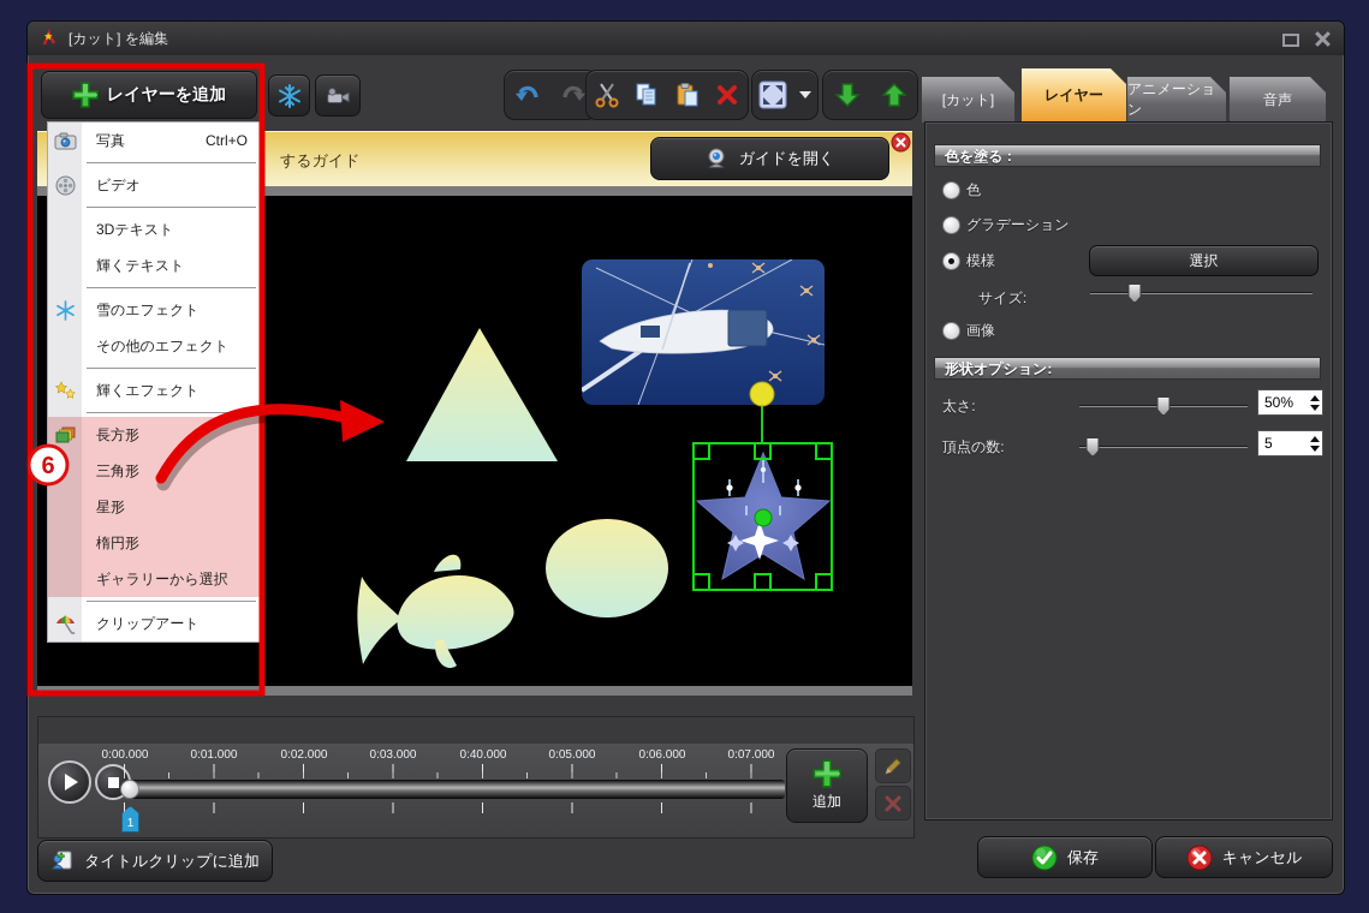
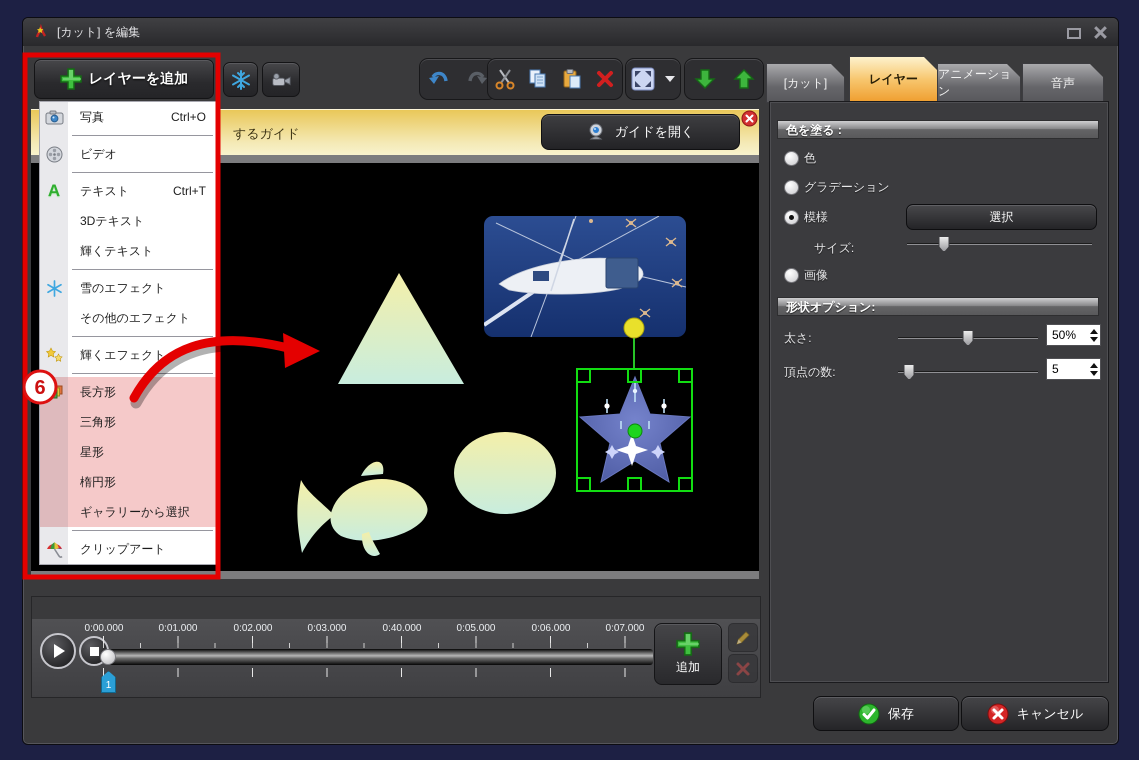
  [カット] を編集
  レイヤーを追加
  するガイド
  ガイドを開く
  写真
  Ctrl+O
  ビデオ
+ A
+ テキスト
+ Ctrl+T
  3Dテキスト
  輝くテキスト
  雪のエフェクト
  その他のエフェクト
  輝くエフェクト
  長方形
  三角形
  星形
  楕円形
  ギャラリーから選択
  クリップアート
  [カット]
  レイヤー
  アニメーション
  音声
  色を塗る :
  色
  グラデーション
  模様
  選択
  サイズ:
  画像
  形状オプション:
  太さ:
  50%
  頂点の数:
  5
  0:00.000
  0:01.000
  0:02.000
  0:03.000
  0:40.000
  0:05.000
  0:06.000
  0:07.000
  1
  追加
- タイトルクリップに追加
  保存
  キャンセル
  6
